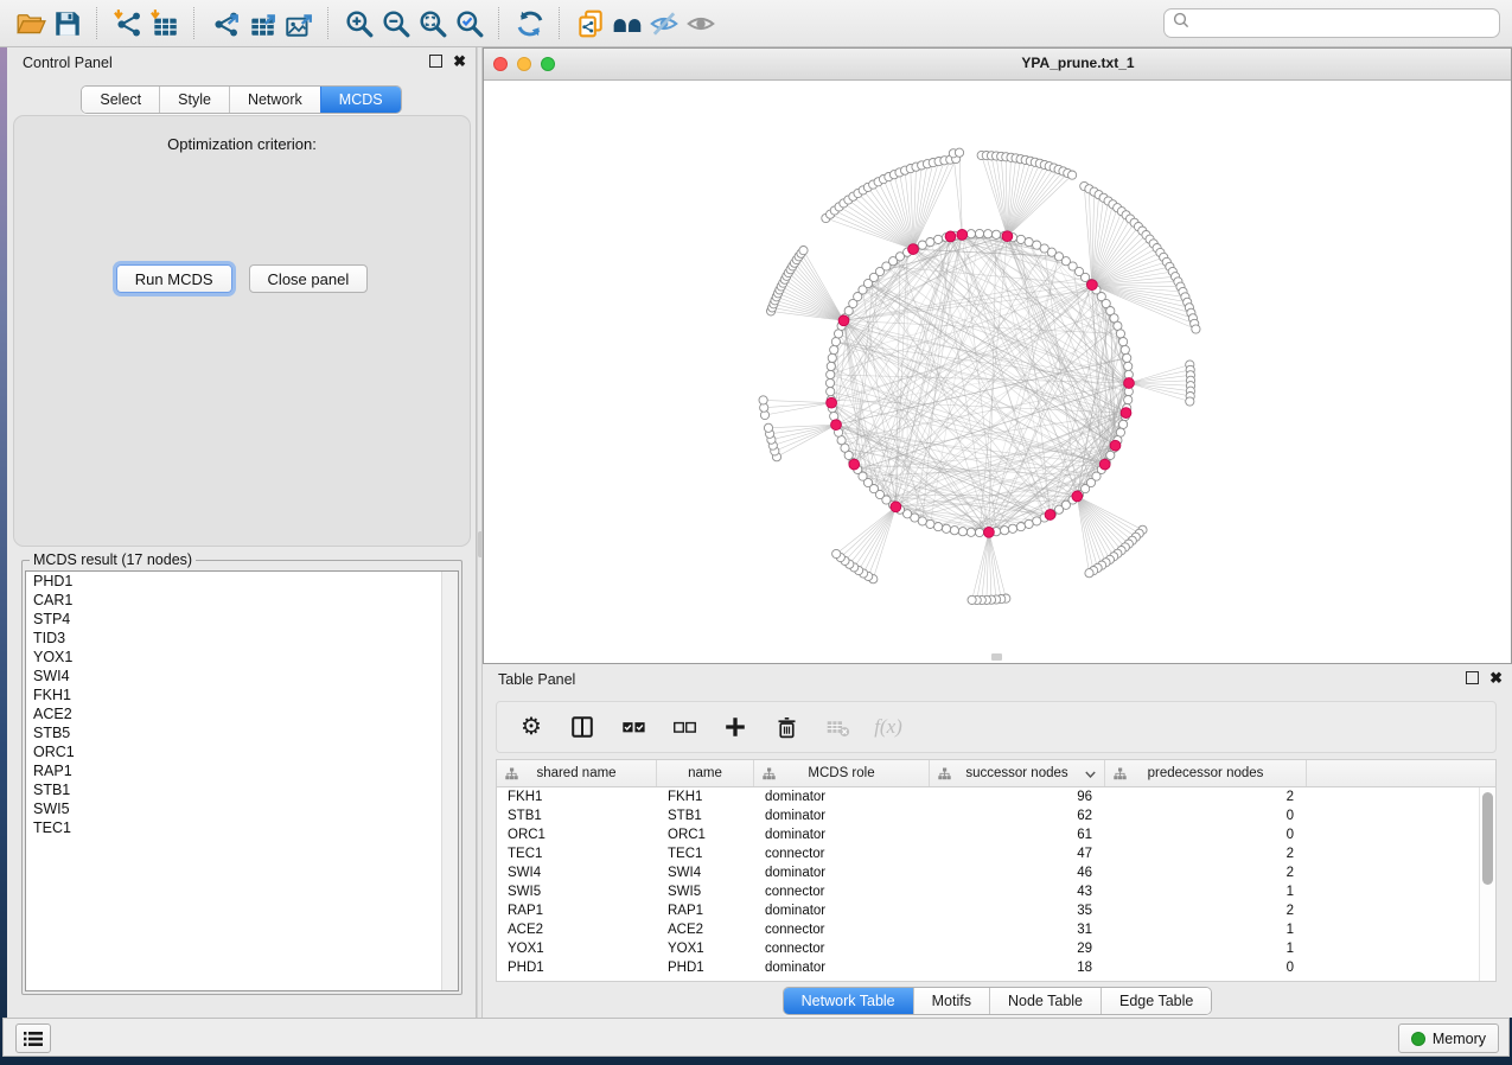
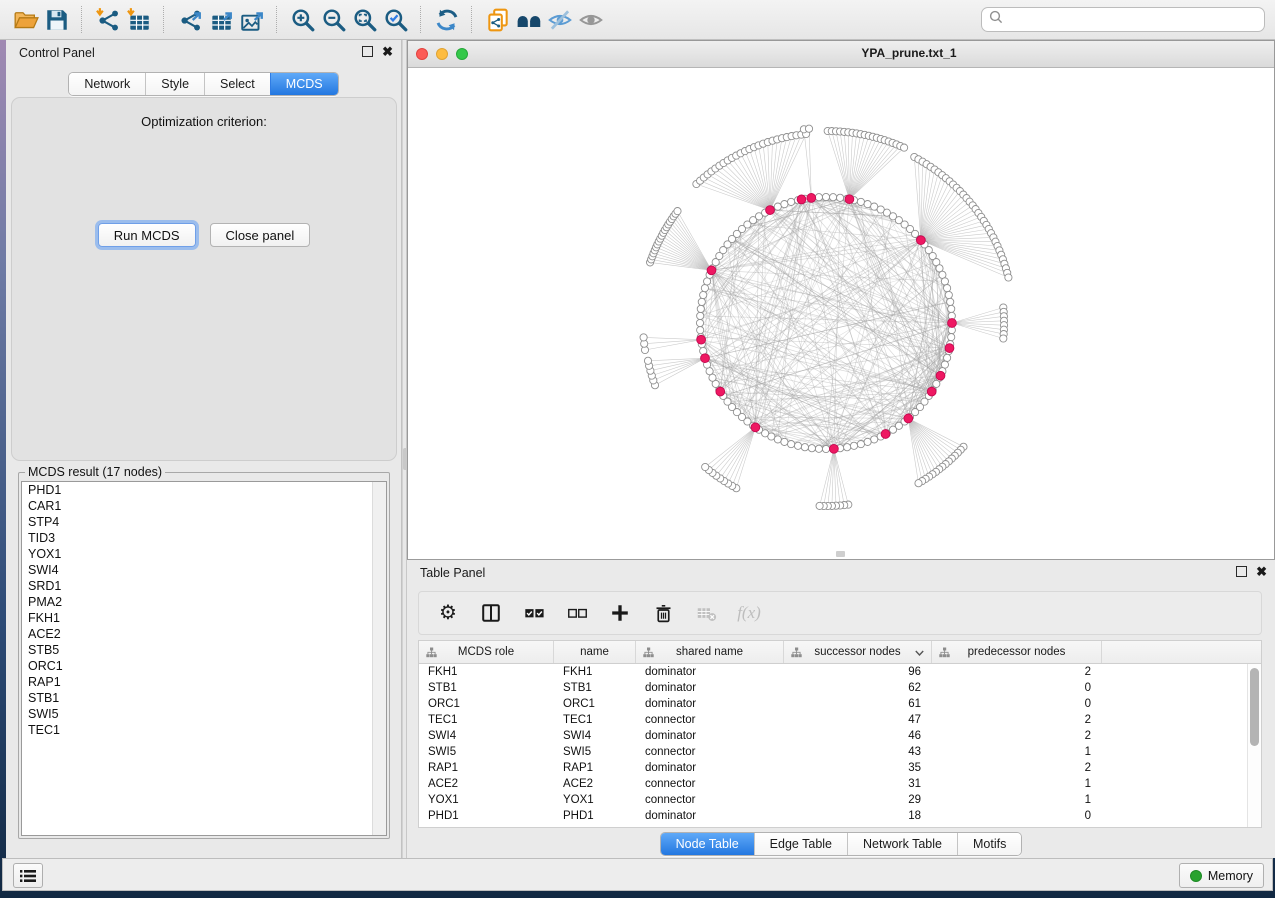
  Control Panel
  ✖
- Select
+ Network
  Style
- Network
+ Select
  MCDS
  Optimization criterion:
  Run MCDS
  Close panel
  MCDS result (17 nodes)
  PHD1
  CAR1
  STP4
  TID3
  YOX1
  SWI4
+ SRD1
+ PMA2
  FKH1
  ACE2
  STB5
  ORC1
  RAP1
  STB1
  SWI5
  TEC1
  YPA_prune.txt_1
  Table Panel
  ✖
  ⚙
  f(x)
- shared name
+ MCDS role
  name
- MCDS role
+ shared name
  successor nodes
  predecessor nodes
  FKH1
  FKH1
  dominator
  96
  2
  STB1
  STB1
  dominator
  62
  0
  ORC1
  ORC1
  dominator
  61
  0
  TEC1
  TEC1
  connector
  47
  2
  SWI4
  SWI4
  dominator
  46
  2
  SWI5
  SWI5
  connector
  43
  1
  RAP1
  RAP1
  dominator
  35
  2
  ACE2
  ACE2
  connector
  31
  1
  YOX1
  YOX1
  connector
  29
  1
  PHD1
  PHD1
  dominator
  18
  0
- Network Table
+ Node Table
- Motifs
+ Edge Table
- Node Table
+ Network Table
- Edge Table
+ Motifs
  Memory
